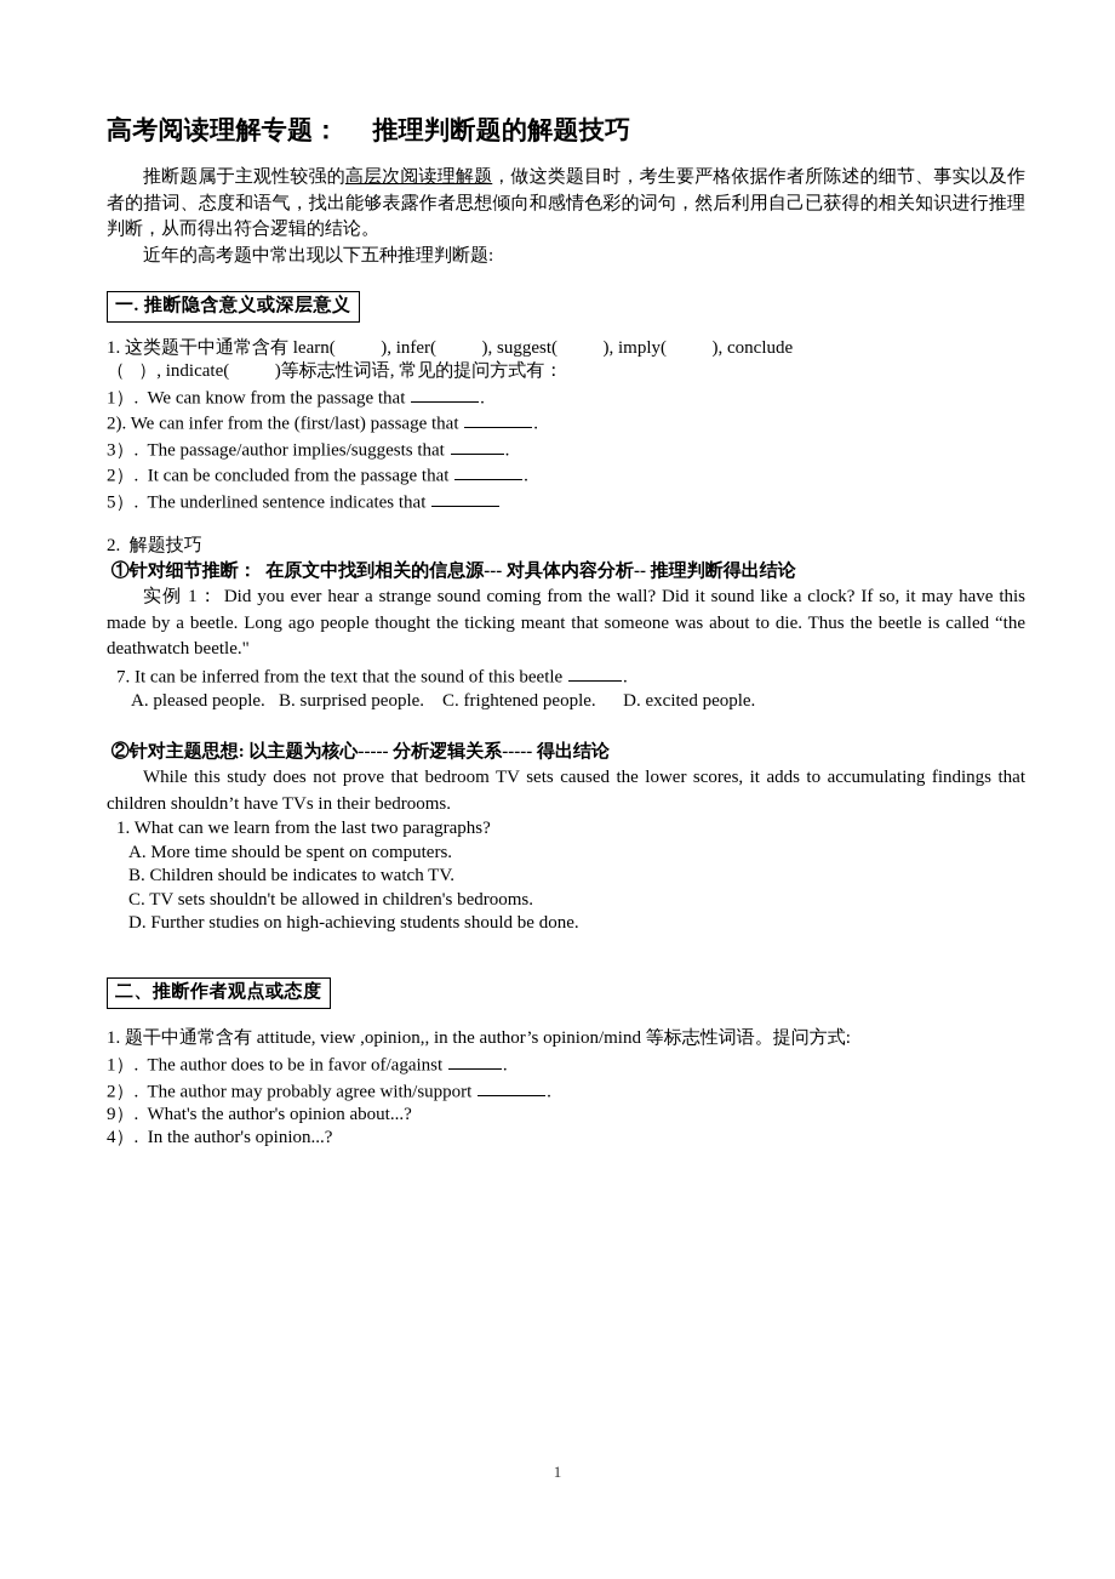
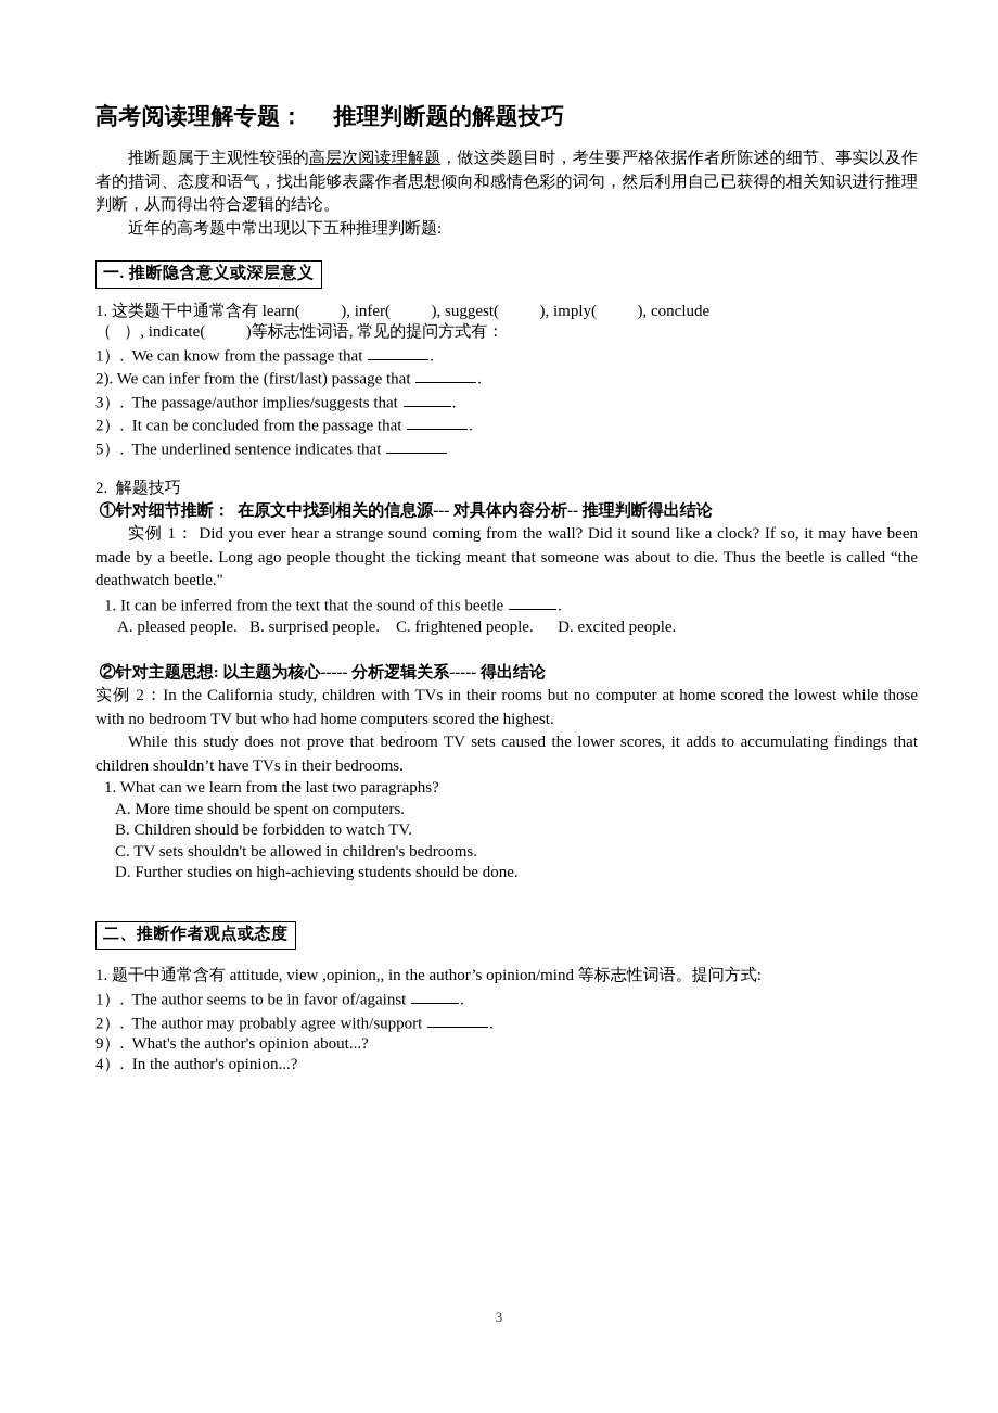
  高考阅读理解专题： 推理判断题的解题技巧
  推断题属于主观性较强的高层次阅读理解题，做这类题目时，考生要严格依据作者所陈述的细节、事实以及作者的措词、态度和语气，找出能够表露作者思想倾向和感情色彩的词句，然后利用自己已获得的相关知识进行推理判断，从而得出符合逻辑的结论。
  近年的高考题中常出现以下五种推理判断题:
  一. 推断隐含意义或深层意义
  1. 这类题干中通常含有 learn( ), infer( ), suggest( ), imply( ), conclude
  （ ）, indicate( )等标志性词语, 常见的提问方式有：
  1）. We can know from the passage that .
  2). We can infer from the (first/last) passage that .
  3）. The passage/author implies/suggests that .
  2）. It can be concluded from the passage that .
  5）. The underlined sentence indicates that
  2. 解题技巧
  ①针对细节推断： 在原文中找到相关的信息源--- 对具体内容分析-- 推理判断得出结论
- 实例 1： Did you ever hear a strange sound coming from the wall? Did it sound like a clock? If so, it may have this made by a beetle. Long ago people thought the ticking meant that someone was about to die. Thus the beetle is called “the deathwatch beetle."
+ 实例 1： Did you ever hear a strange sound coming from the wall? Did it sound like a clock? If so, it may have been made by a beetle. Long ago people thought the ticking meant that someone was about to die. Thus the beetle is called “the deathwatch beetle."
- 7. It can be inferred from the text that the sound of this beetle .
+ 1. It can be inferred from the text that the sound of this beetle .
  A. pleased people. B. surprised people. C. frightened people. D. excited people.
  ②针对主题思想: 以主题为核心----- 分析逻辑关系----- 得出结论
+ 实例 2：In the California study, children with TVs in their rooms but no computer at home scored the lowest while those with no bedroom TV but who had home computers scored the highest.
  While this study does not prove that bedroom TV sets caused the lower scores, it adds to accumulating findings that children shouldn’t have TVs in their bedrooms.
  1. What can we learn from the last two paragraphs?
  A. More time should be spent on computers.
- B. Children should be indicates to watch TV.
+ B. Children should be forbidden to watch TV.
  C. TV sets shouldn't be allowed in children's bedrooms.
  D. Further studies on high-achieving students should be done.
  二、推断作者观点或态度
  1. 题干中通常含有 attitude, view ,opinion,, in the author’s opinion/mind 等标志性词语。提问方式:
- 1）. The author does to be in favor of/against .
+ 1）. The author seems to be in favor of/against .
  2）. The author may probably agree with/support .
  9）. What's the author's opinion about...?
  4）. In the author's opinion...?
- 1
+ 3
